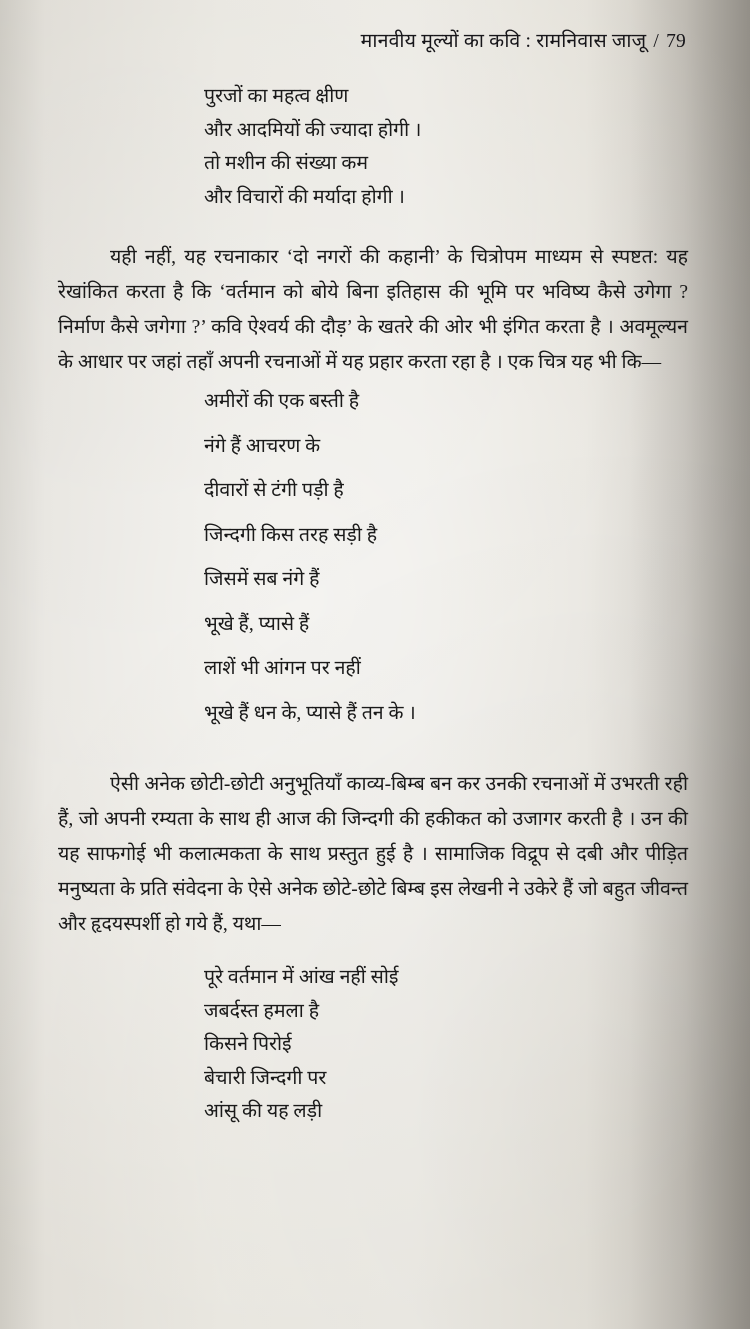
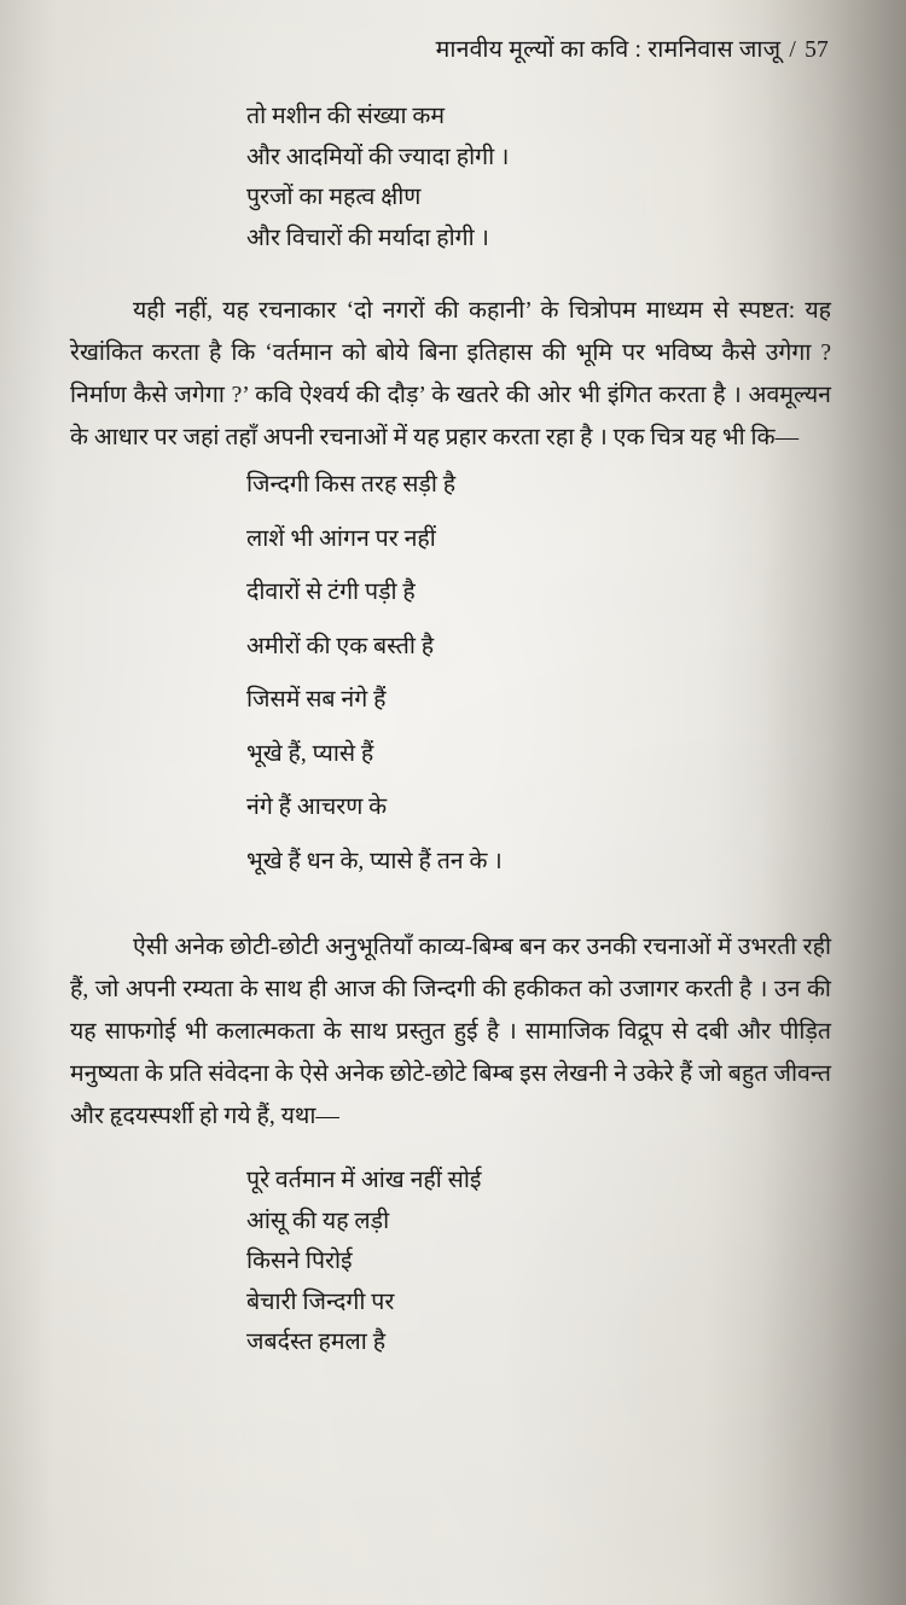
- मानवीय मूल्यों का कवि : रामनिवास जाजू / 79
+ मानवीय मूल्यों का कवि : रामनिवास जाजू / 57
- पुरजों का महत्व क्षीण
+ तो मशीन की संख्या कम
  और आदमियों की ज्यादा होगी ।
- तो मशीन की संख्या कम
+ पुरजों का महत्व क्षीण
  और विचारों की मर्यादा होगी ।
  यही नहीं, यह रचनाकार ‘दो नगरों की कहानी’ के चित्रोपम माध्यम से स्पष्टत: यह रेखांकित करता है कि ‘वर्तमान को बोये बिना इतिहास की भूमि पर भविष्य कैसे उगेगा ? निर्माण कैसे जगेगा ?’ कवि ऐश्वर्य की दौड़’ के खतरे की ओर भी इंगित करता है । अवमूल्यन के आधार पर जहां तहाँ अपनी रचनाओं में यह प्रहार करता रहा है । एक चित्र यह भी कि—
- अमीरों की एक बस्ती है
+ जिन्दगी किस तरह सड़ी है
- नंगे हैं आचरण के
+ लाशें भी आंगन पर नहीं
  दीवारों से टंगी पड़ी है
- जिन्दगी किस तरह सड़ी है
+ अमीरों की एक बस्ती है
  जिसमें सब नंगे हैं
  भूखे हैं, प्यासे हैं
- लाशें भी आंगन पर नहीं
+ नंगे हैं आचरण के
  भूखे हैं धन के, प्यासे हैं तन के ।
  ऐसी अनेक छोटी-छोटी अनुभूतियाँ काव्य-बिम्ब बन कर उनकी रचनाओं में उभरती रही हैं, जो अपनी रम्यता के साथ ही आज की जिन्दगी की हकीकत को उजागर करती है । उन की यह साफगोई भी कलात्मकता के साथ प्रस्तुत हुई है । सामाजिक विद्रूप से दबी और पीड़ित मनुष्यता के प्रति संवेदना के ऐसे अनेक छोटे-छोटे बिम्ब इस लेखनी ने उकेरे हैं जो बहुत जीवन्त और हृदयस्पर्शी हो गये हैं, यथा—
  पूरे वर्तमान में आंख नहीं सोई
- जबर्दस्त हमला है
+ आंसू की यह लड़ी
  किसने पिरोई
  बेचारी जिन्दगी पर
- आंसू की यह लड़ी
+ जबर्दस्त हमला है
